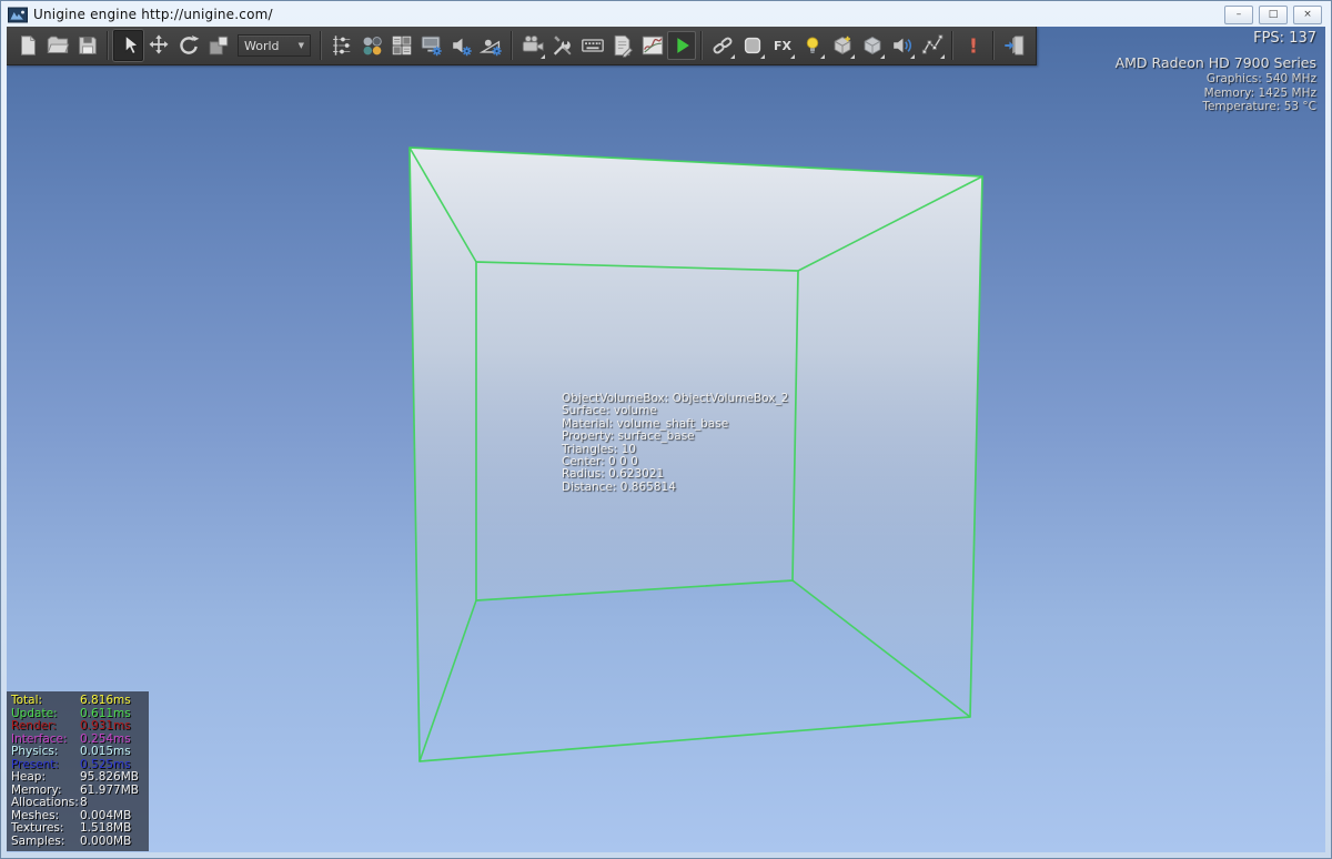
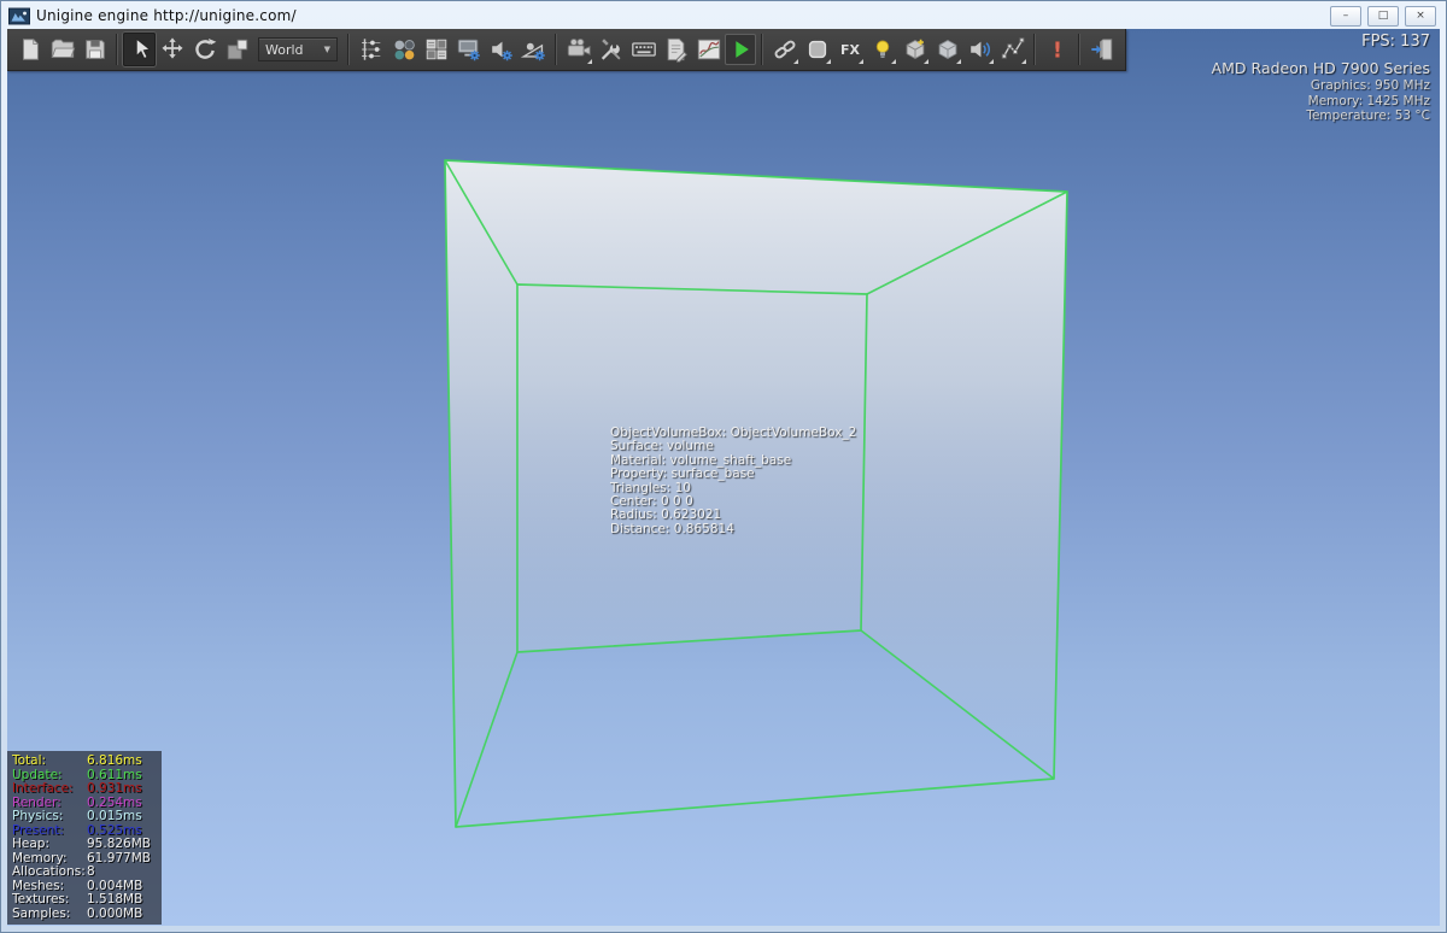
  Unigine engine http://unigine.com/
  –
  □
  ×
  World
  ▼
  FX
  !
  FPS: 137
  AMD Radeon HD 7900 Series
- Graphics: 540 MHz
+ Graphics: 950 MHz
  Memory: 1425 MHz
  Temperature: 53 °C
  ObjectVolumeBox: ObjectVolumeBox_2
  Surface: volume
  Material: volume_shaft_base
  Property: surface_base
  Triangles: 10
  Center: 0 0 0
  Radius: 0.623021
  Distance: 0.865814
  Total:
  6.816ms
  Update:
  0.611ms
- Render:
+ Interface:
  0.931ms
- Interface:
+ Render:
  0.254ms
  Physics:
  0.015ms
  Present:
  0.525ms
  Heap:
  95.826MB
  Memory:
  61.977MB
  Allocations:
  8
  Meshes:
  0.004MB
  Textures:
  1.518MB
  Samples:
  0.000MB
